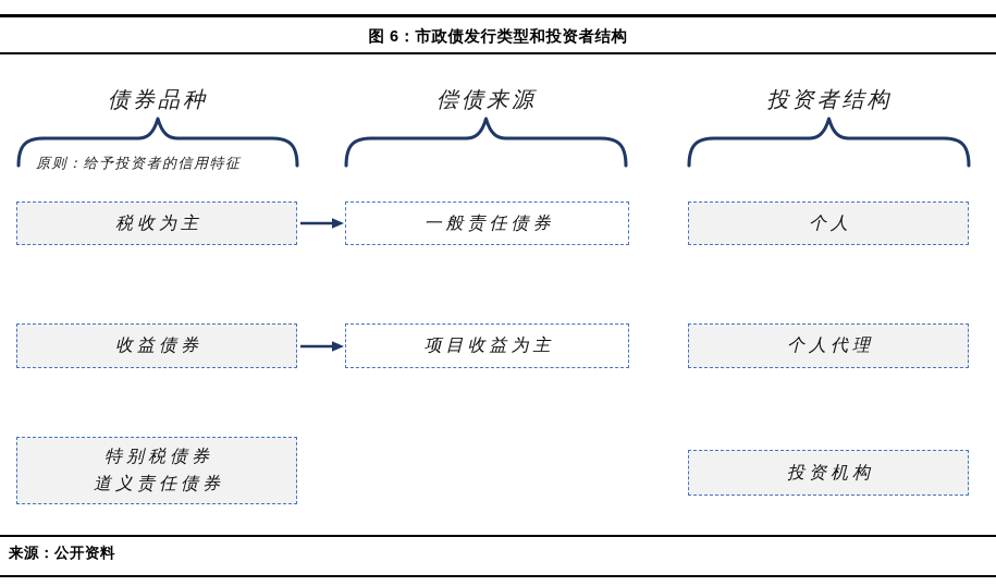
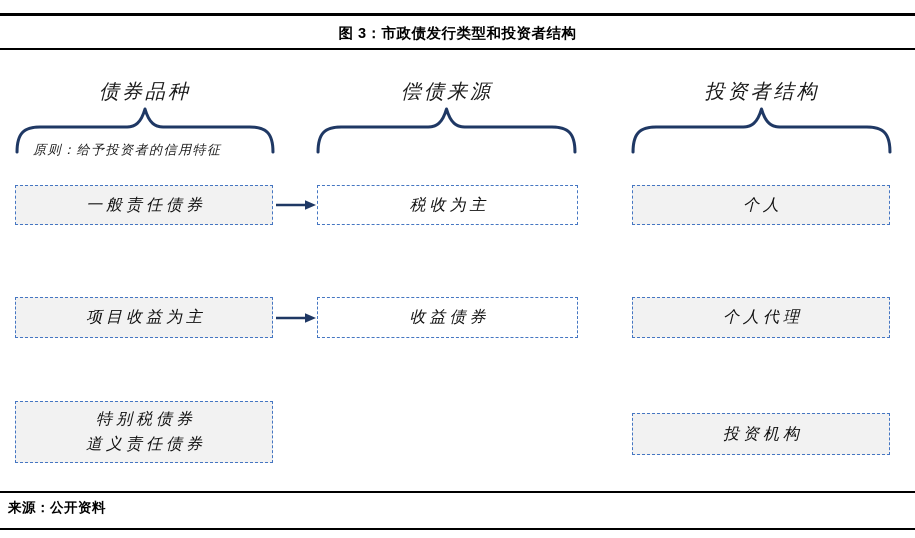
- 图 6：市政债发行类型和投资者结构
+ 图 3：市政债发行类型和投资者结构
  债券品种
  偿债来源
  投资者结构
  原则：给予投资者的信用特征
- 税收为主
+ 一般责任债券
- 收益债券
+ 项目收益为主
  特别税债券
  道义责任债券
- 一般责任债券
+ 税收为主
- 项目收益为主
+ 收益债券
  个人
  个人代理
  投资机构
  来源：公开资料
